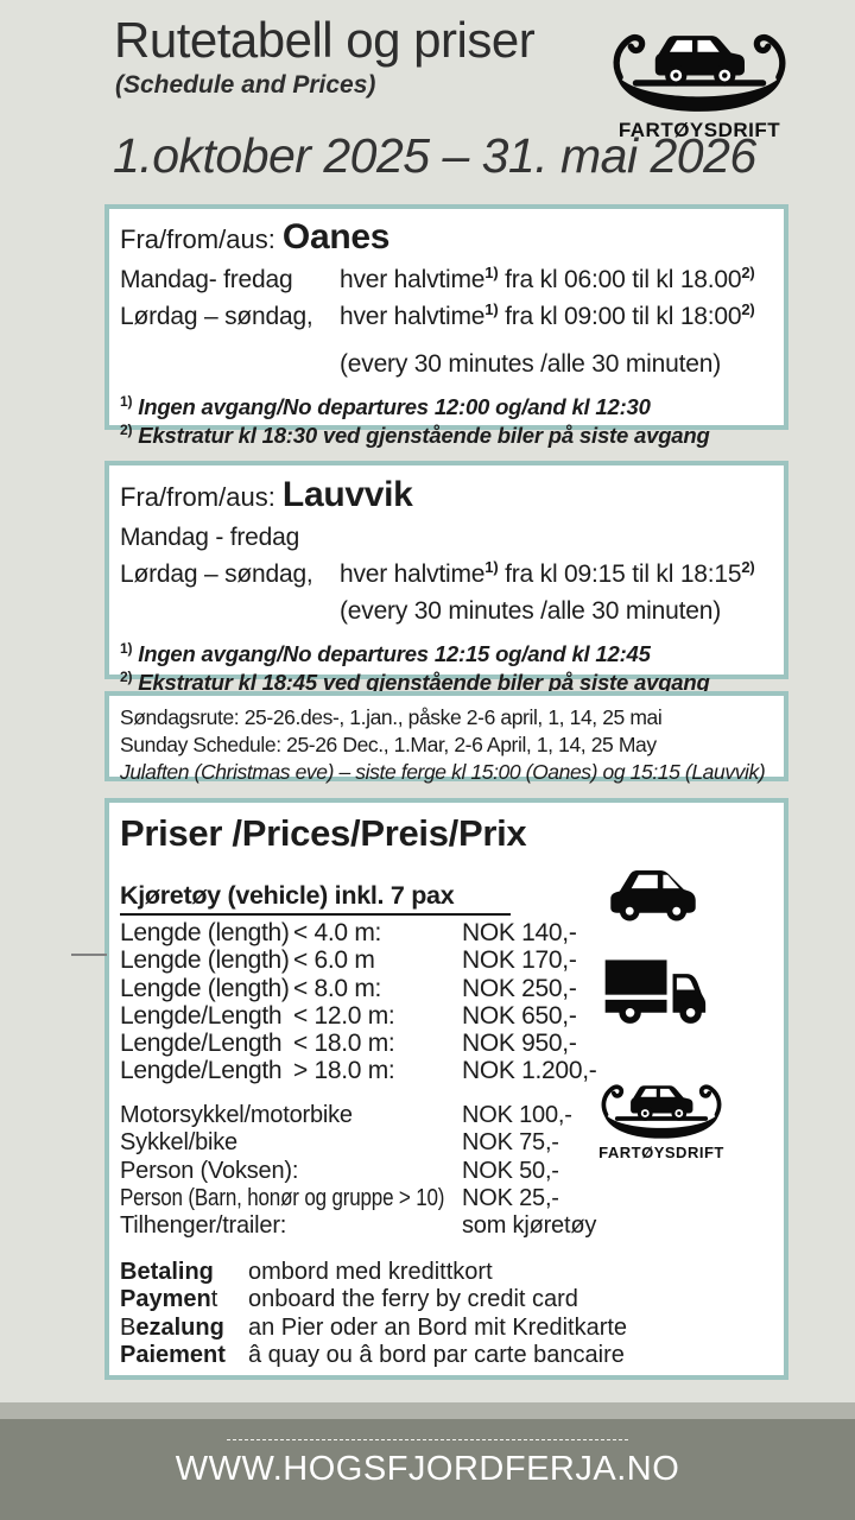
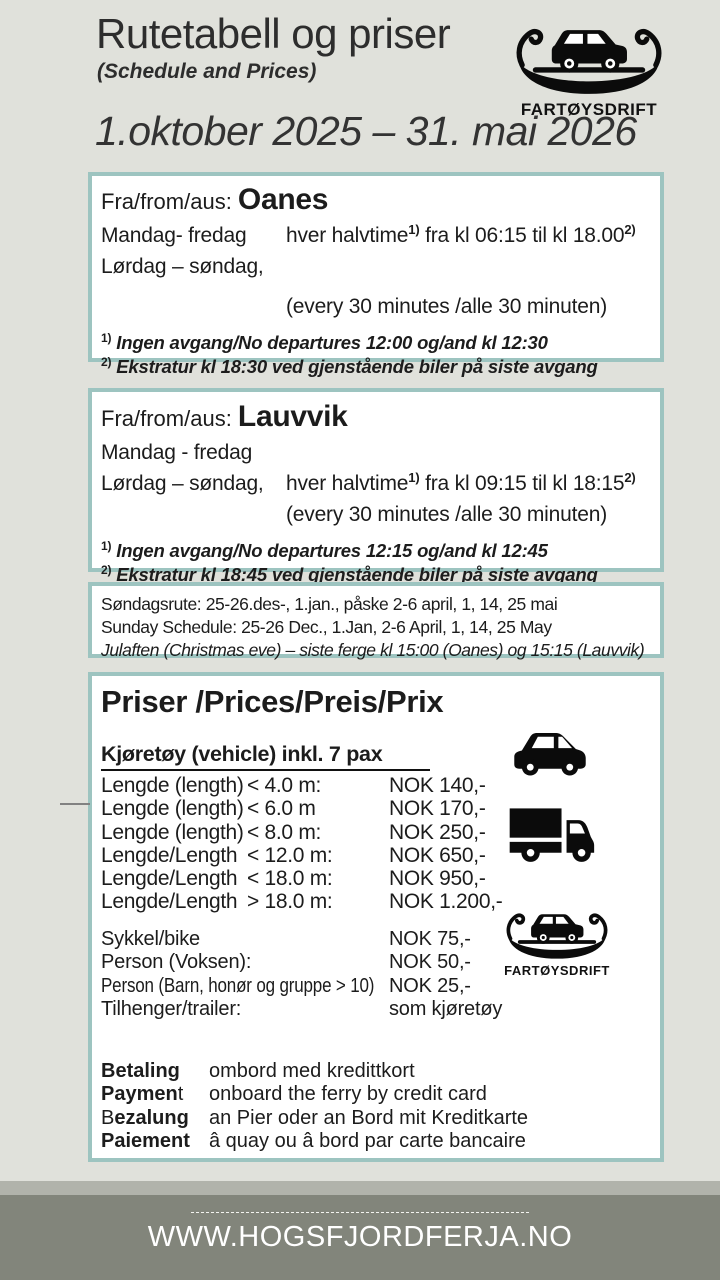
  Rutetabell og priser
  (Schedule and Prices)
  FARTØYSDRIFT
  1.oktober 2025 – 31. mai 2026
  Fra/from/aus: Oanes
  Mandag- fredag
- hver halvtime1) fra kl 06:00 til kl 18.002)
+ hver halvtime1) fra kl 06:15 til kl 18.002)
  Lørdag – søndag,
- hver halvtime1) fra kl 09:00 til kl 18:002)
  (every 30 minutes /alle 30 minuten)
  1) Ingen avgang/No departures 12:00 og/and kl 12:30
  2) Ekstratur kl 18:30 ved gjenstående biler på siste avgang
  Fra/from/aus: Lauvvik
  Mandag - fredag
  Lørdag – søndag,
  hver halvtime1) fra kl 09:15 til kl 18:152)
  (every 30 minutes /alle 30 minuten)
  1) Ingen avgang/No departures 12:15 og/and kl 12:45
  2) Ekstratur kl 18:45 ved gjenstående biler på siste avgang
  Søndagsrute: 25-26.des-, 1.jan., påske 2-6 april, 1, 14, 25 mai
- Sunday Schedule: 25-26 Dec., 1.Mar, 2-6 April, 1, 14, 25 May
+ Sunday Schedule: 25-26 Dec., 1.Jan, 2-6 April, 1, 14, 25 May
  Julaften (Christmas eve) – siste ferge kl 15:00 (Oanes) og 15:15 (Lauvvik)
  Priser /Prices/Preis/Prix
  Kjøretøy (vehicle) inkl. 7 pax
  Lengde (length)
  < 4.0 m:
  NOK 140,-
  Lengde (length)
  < 6.0 m
  NOK 170,-
  Lengde (length)
  < 8.0 m:
  NOK 250,-
  Lengde/Length
  < 12.0 m:
  NOK 650,-
  Lengde/Length
  < 18.0 m:
  NOK 950,-
  Lengde/Length
  > 18.0 m:
  NOK 1.200,-
- Motorsykkel/motorbike
- NOK 100,-
  Sykkel/bike
  NOK 75,-
  Person (Voksen):
  NOK 50,-
  Person (Barn, honør og gruppe > 10)
  NOK 25,-
  Tilhenger/trailer:
  som kjøretøy
  FARTØYSDRIFT
  Betaling
  ombord med kredittkort
  Payment
  onboard the ferry by credit card
  Bezalung
  an Pier oder an Bord mit Kreditkarte
  Paiement
  â quay ou â bord par carte bancaire
  WWW.HOGSFJORDFERJA.NO
